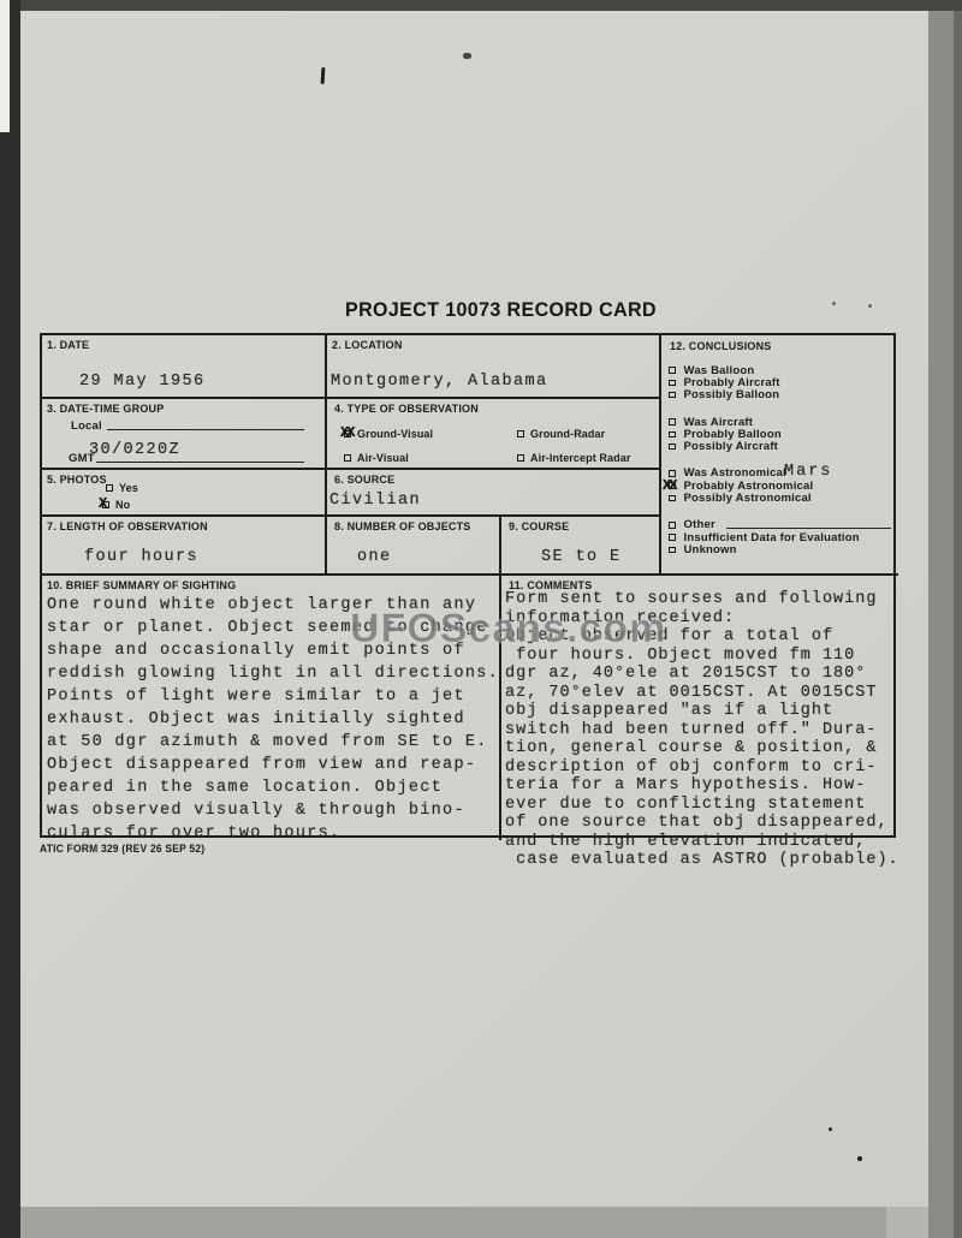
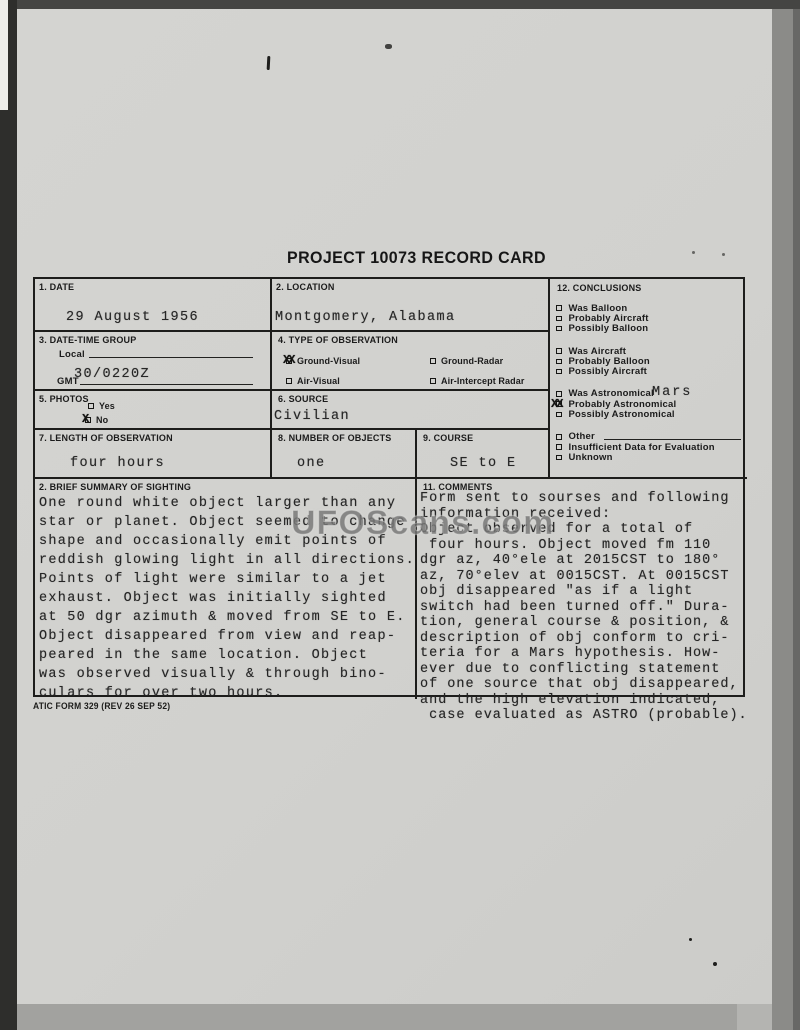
  PROJECT 10073 RECORD CARD
  1. DATE
- 29 May 1956
+ 29 August 1956
  2. LOCATION
  Montgomery, Alabama
  12. CONCLUSIONS
  Was Balloon
  Probably Aircraft
  Possibly Balloon
  Was Aircraft
  Probably Balloon
  Possibly Aircraft
  Was Astronomical
  Mars
  Probably Astronomical
  XX
  Possibly Astronomical
  Other
  Insufficient Data for Evaluation
  Unknown
  3. DATE-TIME GROUP
  Local
  GMT
  30/0220Z
  4. TYPE OF OBSERVATION
  Ground-Visual
  XX
  Ground-Radar
  Air-Visual
  Air-Intercept Radar
  5. PHOTOS
  Yes
  No
  X
  6. SOURCE
  Civilian
  7. LENGTH OF OBSERVATION
  four hours
  8. NUMBER OF OBJECTS
  one
  9. COURSE
  SE to E
- 10. BRIEF SUMMARY OF SIGHTING
+ 2. BRIEF SUMMARY OF SIGHTING
  One round white object larger than any
  star or planet. Object seemed to change
  shape and occasionally emit points of
  reddish glowing light in all directions.
  Points of light were similar to a jet
  exhaust. Object was initially sighted
  at 50 dgr azimuth & moved from SE to E.
  Object disappeared from view and reap-
  peared in the same location. Object
  was observed visually & through bino-
  culars for over two hours.
  11. COMMENTS
  Form sent to sourses and following
  information received:
  Object observed for a total of
  four hours. Object moved fm 110
  dgr az, 40°ele at 2015CST to 180°
  az, 70°elev at 0015CST. At 0015CST
  obj disappeared "as if a light
  switch had been turned off." Dura-
  tion, general course & position, &
  description of obj conform to cri-
  teria for a Mars hypothesis. How-
  ever due to conflicting statement
  of one source that obj disappeared,
  and the high elevation indicated,
  case evaluated as ASTRO (probable).
  UFOScans.com
  ATIC FORM 329 (REV 26 SEP 52)
